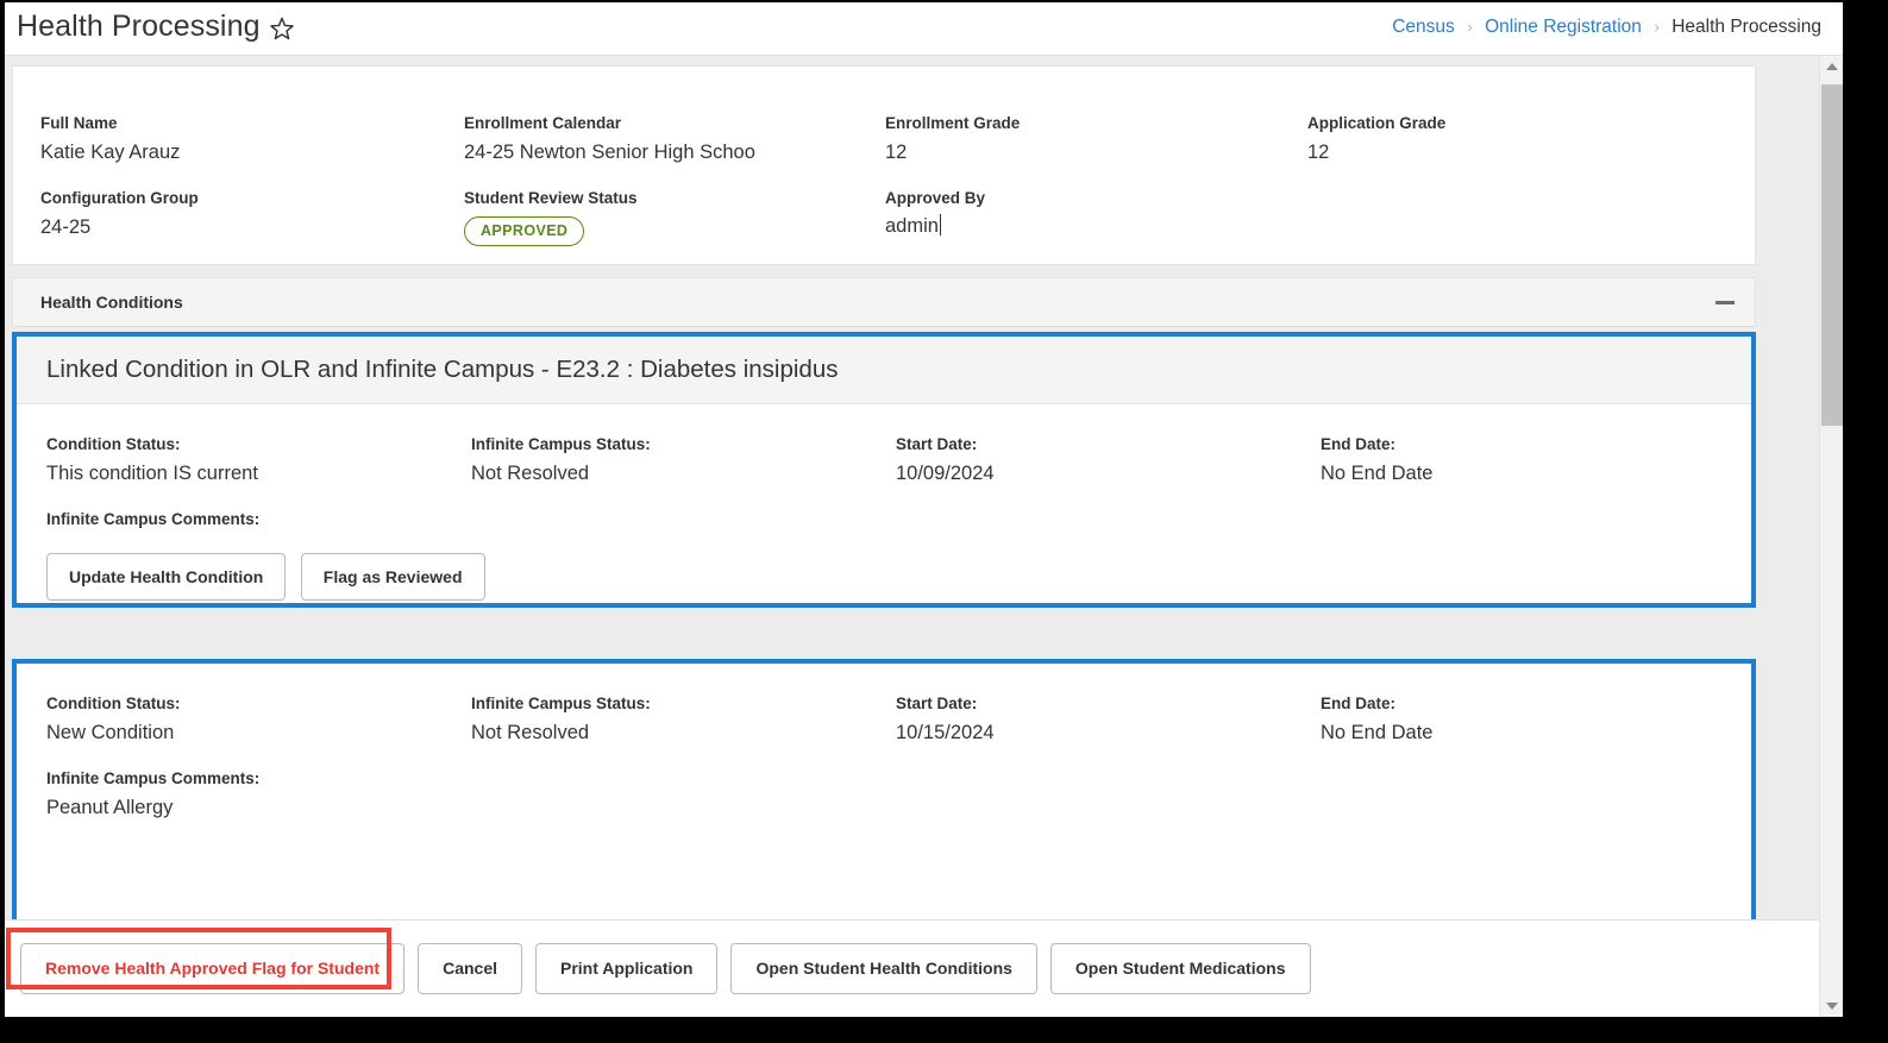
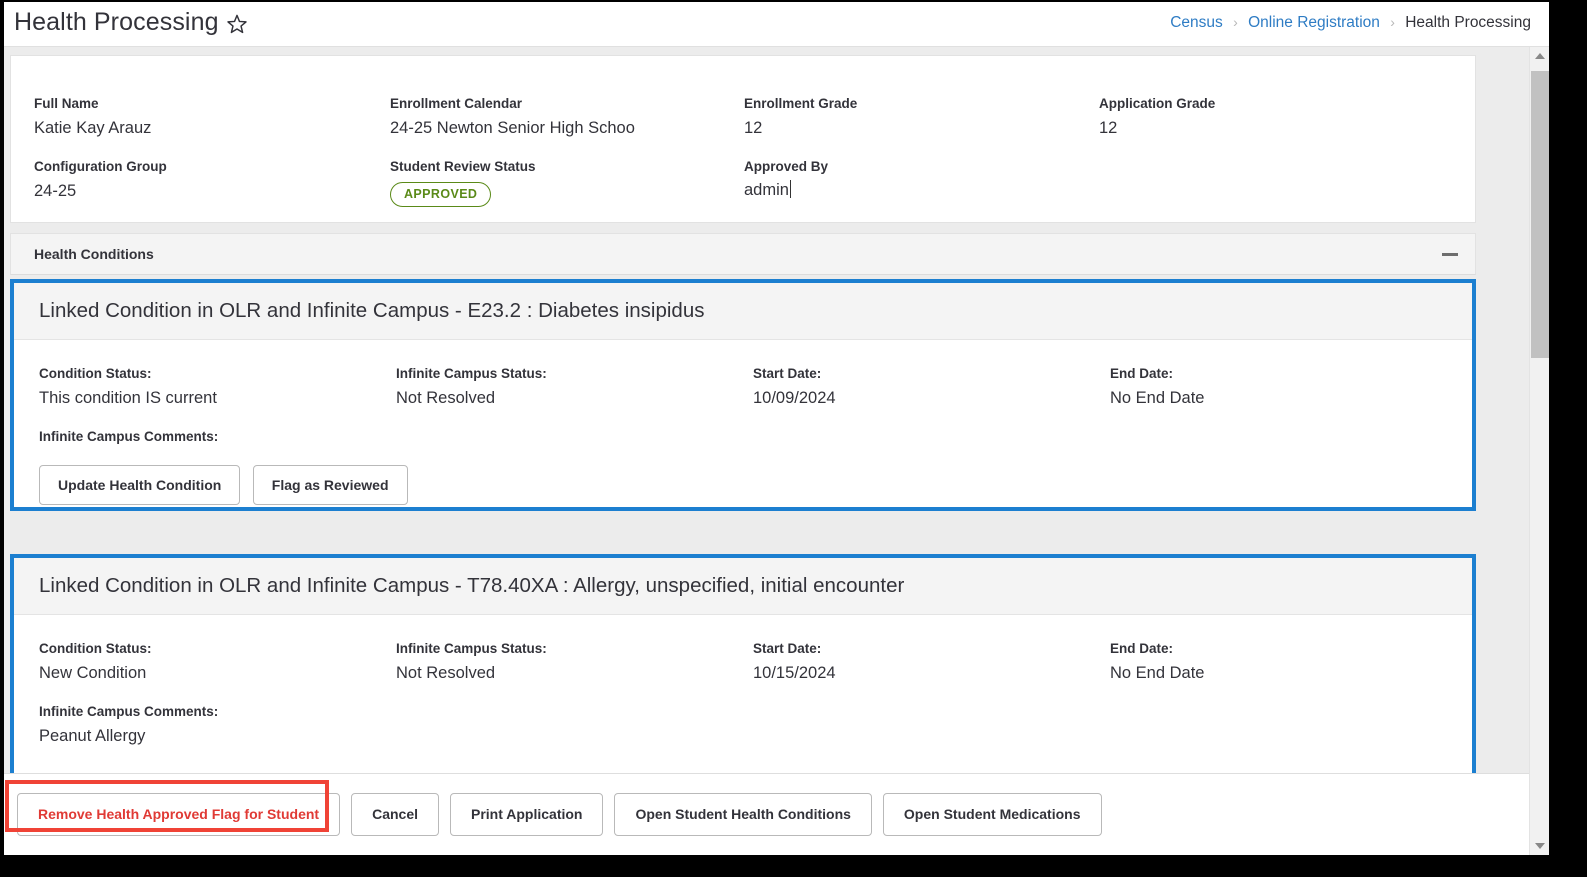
  Health Processing
  Census › Online Registration › Health Processing
  Full Name
  Katie Kay Arauz
  Enrollment Calendar
  24-25 Newton Senior High Schoo
  Enrollment Grade
  12
  Application Grade
  12
  Configuration Group
  24-25
  Student Review Status
  APPROVED
  Approved By
  admin
  Health Conditions
  Linked Condition in OLR and Infinite Campus - E23.2 : Diabetes insipidus
  Condition Status:
  This condition IS current
  Infinite Campus Status:
  Not Resolved
  Start Date:
  10/09/2024
  End Date:
  No End Date
  Infinite Campus Comments:
  Update Health Condition Flag as Reviewed
+ Linked Condition in OLR and Infinite Campus - T78.40XA : Allergy, unspecified, initial encounter
  Condition Status:
  New Condition
  Infinite Campus Status:
  Not Resolved
  Start Date:
  10/15/2024
  End Date:
  No End Date
  Infinite Campus Comments:
  Peanut Allergy
  Remove Health Approved Flag for Student
  Cancel
  Print Application
  Open Student Health Conditions
  Open Student Medications
